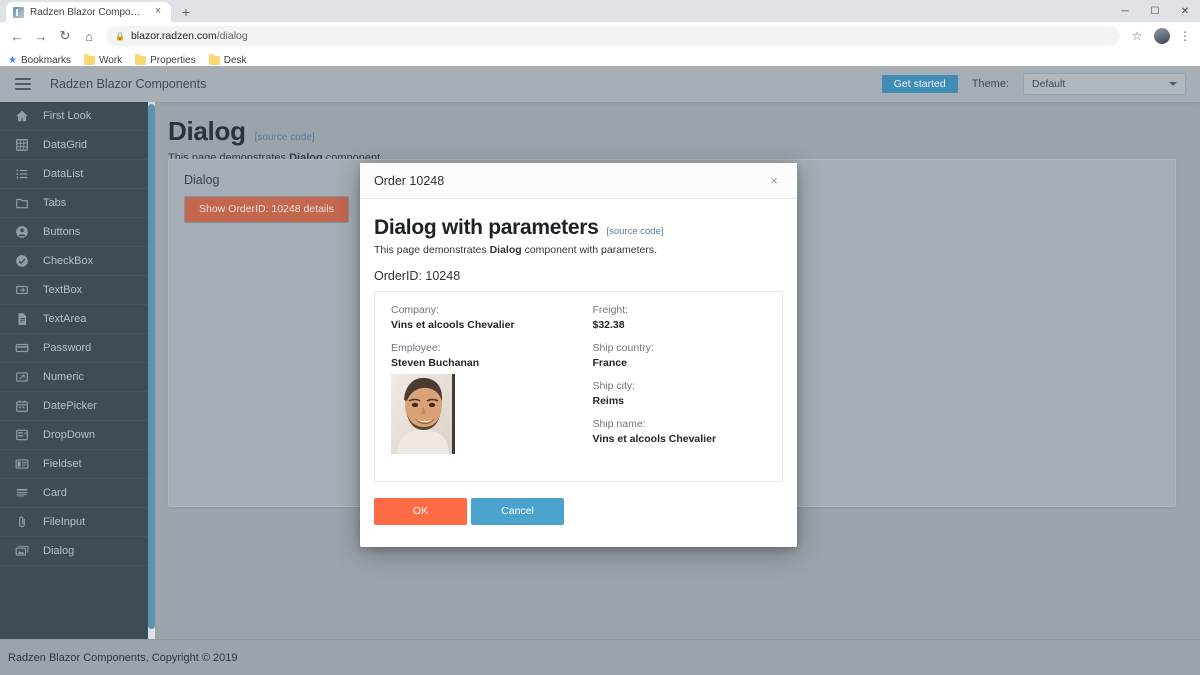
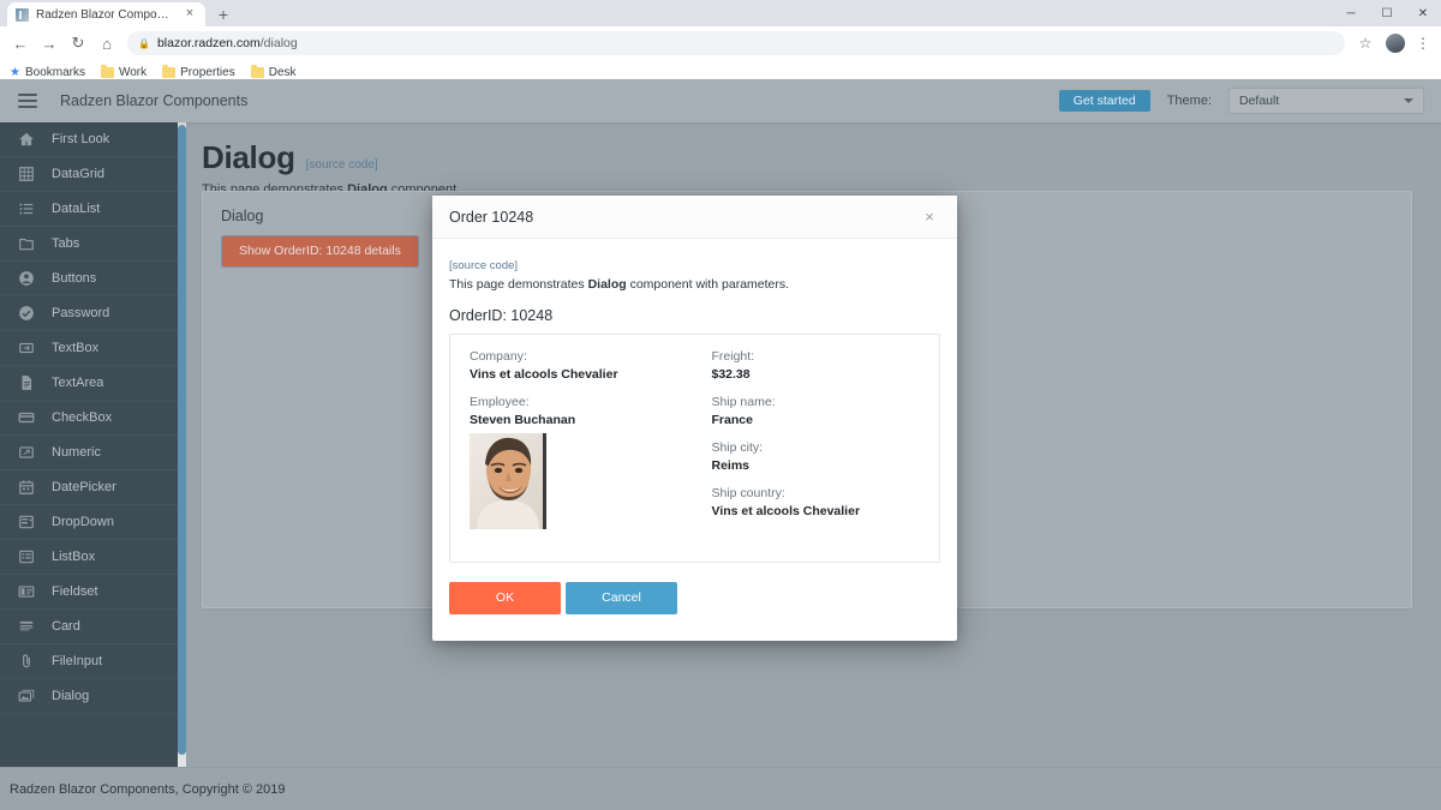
  Radzen Blazor Componen
  ×
  +
  ─
  ☐
  ✕
  ←
  →
  ↻
  ⌂
  🔒
  blazor.radzen.com/dialog
  ☆
  ⋮
  ★
  Bookmarks
  Work
  Properties
  Desk
  Radzen Blazor Components
  Get started
  Theme:
  Default
  First Look
  DataGrid
  DataList
  Tabs
  Buttons
- CheckBox
+ Password
  TextBox
  TextArea
- Password
+ CheckBox
  Numeric
  DatePicker
  DropDown
+ ListBox
  Fieldset
  Card
  FileInput
  Dialog
  Dialog
  [source code]
  This page demonstrates Dialog component.
  Dialog
  Show OrderID: 10248 details
  Radzen Blazor Components, Copyright © 2019
  Order 10248
  ×
- Dialog with parameters
  [source code]
  This page demonstrates Dialog component with parameters.
  OrderID: 10248
  Company:
  Vins et alcools Chevalier
  Employee:
  Steven Buchanan
  Freight:
  $32.38
- Ship country:
+ Ship name:
  France
  Ship city:
  Reims
- Ship name:
+ Ship country:
  Vins et alcools Chevalier
  OK
  Cancel
